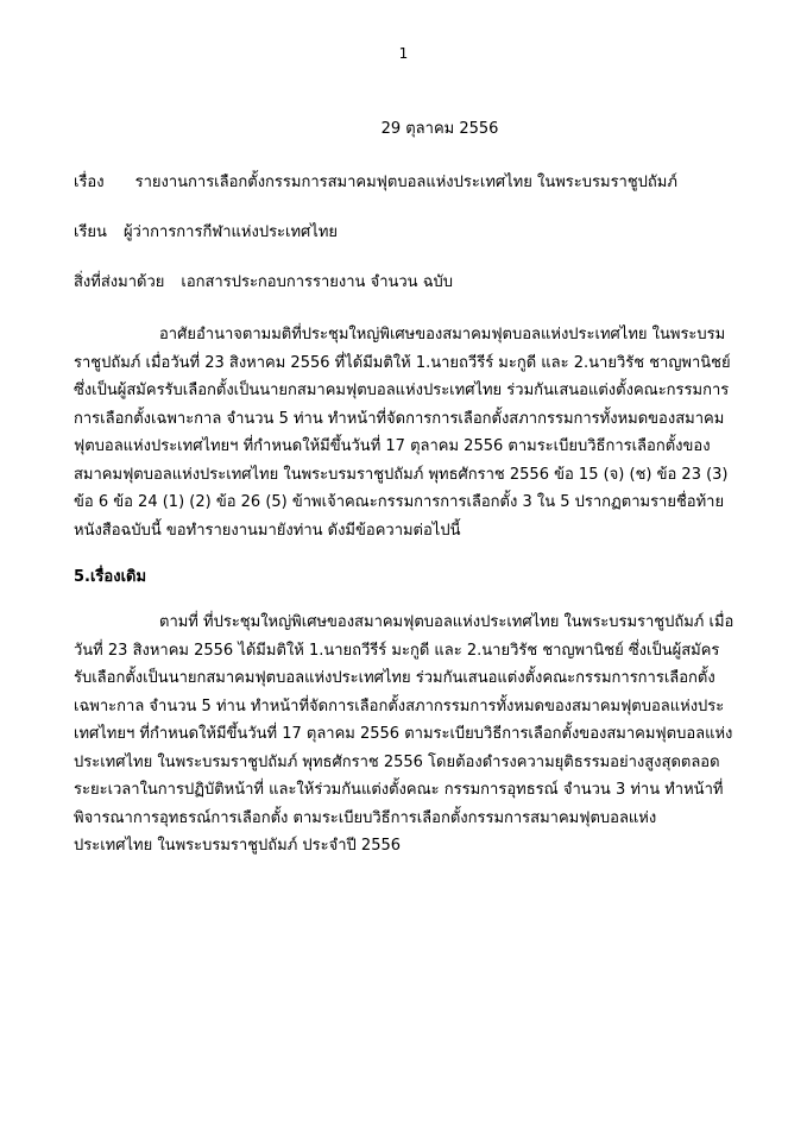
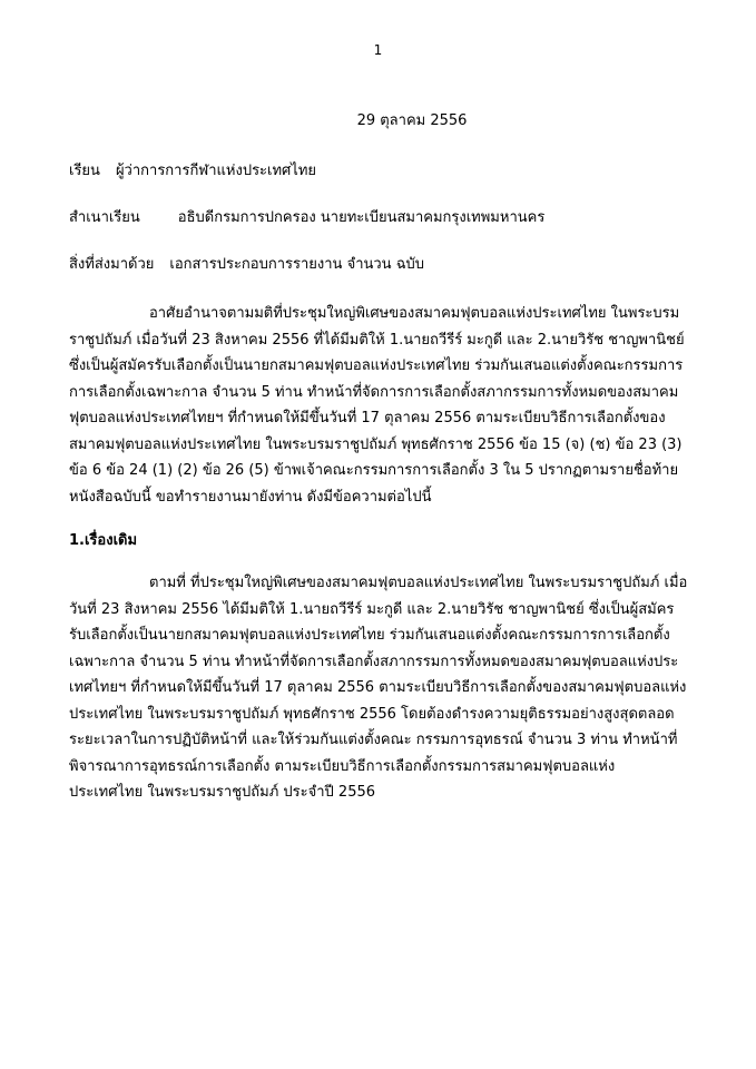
  1
  29 ตุลาคม 2556
- เรื่อง รายงานการเลือกตั้งกรรมการสมาคมฟุตบอลแห่งประเทศไทย ในพระบรมราชูปถัมภ์
  เรียน ผู้ว่าการการกีฬาแห่งประเทศไทย
+ สำเนาเรียน อธิบดีกรมการปกครอง นายทะเบียนสมาคมกรุงเทพมหานคร
  สิ่งที่ส่งมาด้วย เอกสารประกอบการรายงาน จำนวน ฉบับ
  อาศัยอำนาจตามมติที่ประชุมใหญ่พิเศษของสมาคมฟุตบอลแห่งประเทศไทย ในพระบรมราชูปถัมภ์ เมื่อวันที่ 23 สิงหาคม 2556 ที่ได้มีมติให้ 1.นายถวีรีร์ มะกูดี และ 2.นายวิรัช ชาญพานิชย์ ซึ่งเป็นผู้สมัครรับเลือกตั้งเป็นนายกสมาคมฟุตบอลแห่งประเทศไทย ร่วมกันเสนอแต่งตั้งคณะกรรมการการเลือกตั้งเฉพาะกาล จำนวน 5 ท่าน ทำหน้าที่จัดการการเลือกตั้งสภากรรมการทั้งหมดของสมาคมฟุตบอลแห่งประเทศไทยฯ ที่กำหนดให้มีขึ้นวันที่ 17 ตุลาคม 2556 ตามระเบียบวิธีการเลือกตั้งของสมาคมฟุตบอลแห่งประเทศไทย ในพระบรมราชูปถัมภ์ พุทธศักราช 2556 ข้อ 15 (จ) (ช) ข้อ 23 (3) ข้อ 6 ข้อ 24 (1) (2) ข้อ 26 (5) ข้าพเจ้าคณะกรรมการการเลือกตั้ง 3 ใน 5 ปรากฏตามรายชื่อท้ายหนังสือฉบับนี้ ขอทำรายงานมายังท่าน ดังมีข้อความต่อไปนี้
- 5.เรื่องเดิม
+ 1.เรื่องเดิม
  ตามที่ ที่ประชุมใหญ่พิเศษของสมาคมฟุตบอลแห่งประเทศไทย ในพระบรมราชูปถัมภ์ เมื่อวันที่ 23 สิงหาคม 2556 ได้มีมติให้ 1.นายถวีรีร์ มะกูดี และ 2.นายวิรัช ชาญพานิชย์ ซึ่งเป็นผู้สมัครรับเลือกตั้งเป็นนายกสมาคมฟุตบอลแห่งประเทศไทย ร่วมกันเสนอแต่งตั้งคณะกรรมการการเลือกตั้งเฉพาะกาล จำนวน 5 ท่าน ทำหน้าที่จัดการเลือกตั้งสภากรรมการทั้งหมดของสมาคมฟุตบอลแห่งประเทศไทยฯ ที่กำหนดให้มีขึ้นวันที่ 17 ตุลาคม 2556 ตามระเบียบวิธีการเลือกตั้งของสมาคมฟุตบอลแห่งประเทศไทย ในพระบรมราชูปถัมภ์ พุทธศักราช 2556 โดยต้องดำรงความยุติธรรมอย่างสูงสุดตลอดระยะเวลาในการปฏิบัติหน้าที่ และให้ร่วมกันแต่งตั้งคณะ กรรมการอุทธรณ์ จำนวน 3 ท่าน ทำหน้าที่พิจารณาการอุทธรณ์การเลือกตั้ง ตามระเบียบวิธีการเลือกตั้งกรรมการสมาคมฟุตบอลแห่งประเทศไทย ในพระบรมราชูปถัมภ์ ประจำปี 2556
